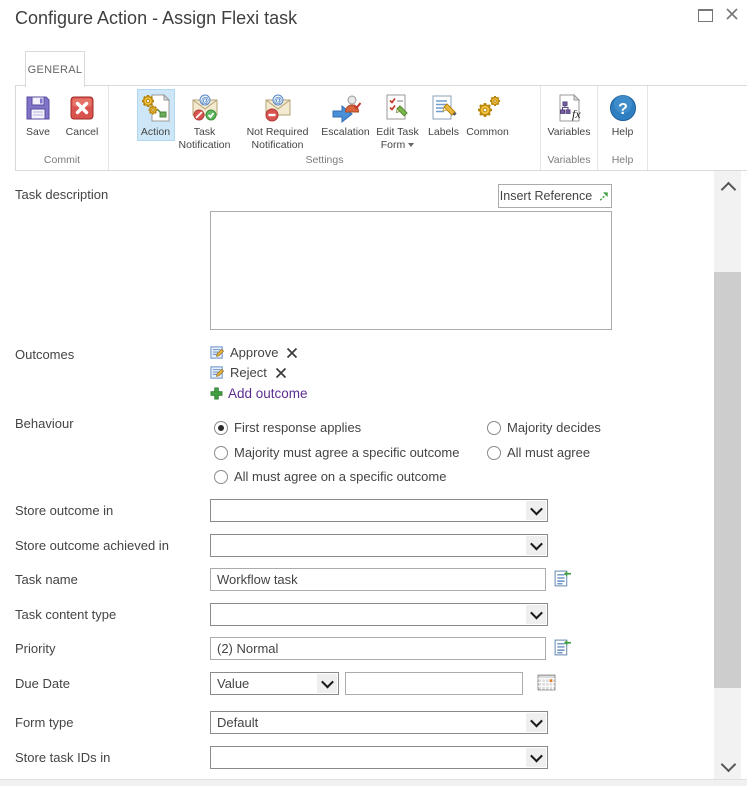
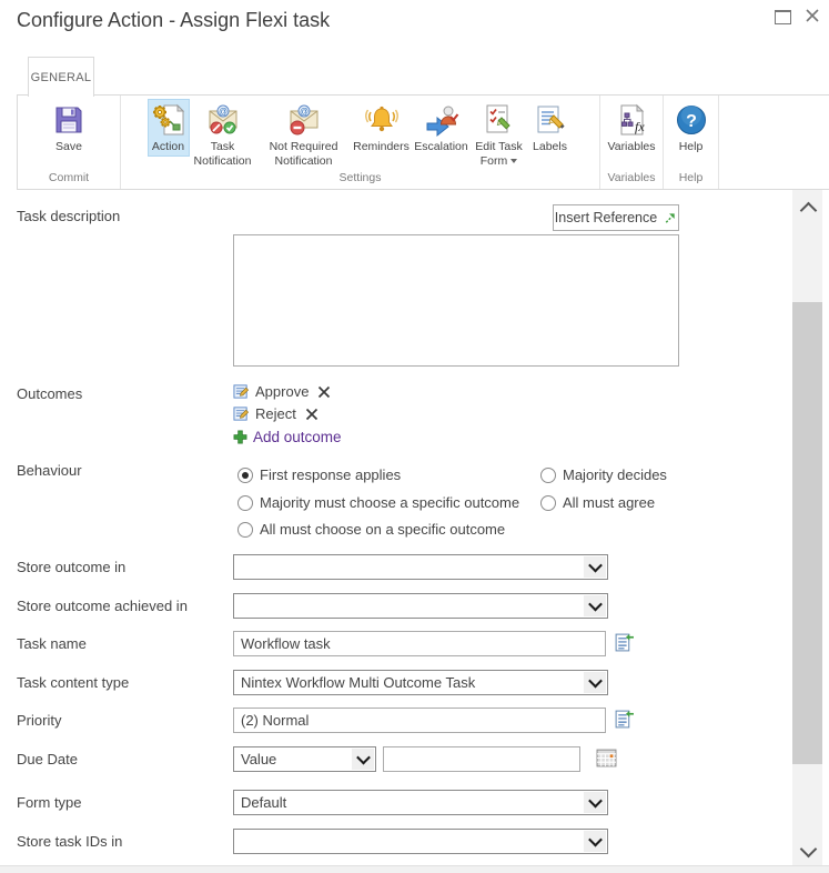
  Configure Action - Assign Flexi task
  GENERAL
  Save
- Cancel
  Commit
  Action
  @
  Task Notification
  @
  Not Required Notification
+ Reminders
  Escalation
  Edit Task Form
  Labels
- Common
  Settings
  fx
  Variables
  Variables
  ?
  Help
  Help
  Task description
  Insert Reference
  Outcomes
  Approve
  Reject
  Add outcome
  Behaviour
  First response applies
  Majority decides
- Majority must agree a specific outcome
+ Majority must choose a specific outcome
  All must agree
- All must agree on a specific outcome
+ All must choose on a specific outcome
  Store outcome in
  Store outcome achieved in
  Task name
  Workflow task
  Task content type
+ Nintex Workflow Multi Outcome Task
  Priority
  (2) Normal
  Due Date
  Value
  Form type
  Default
  Store task IDs in
